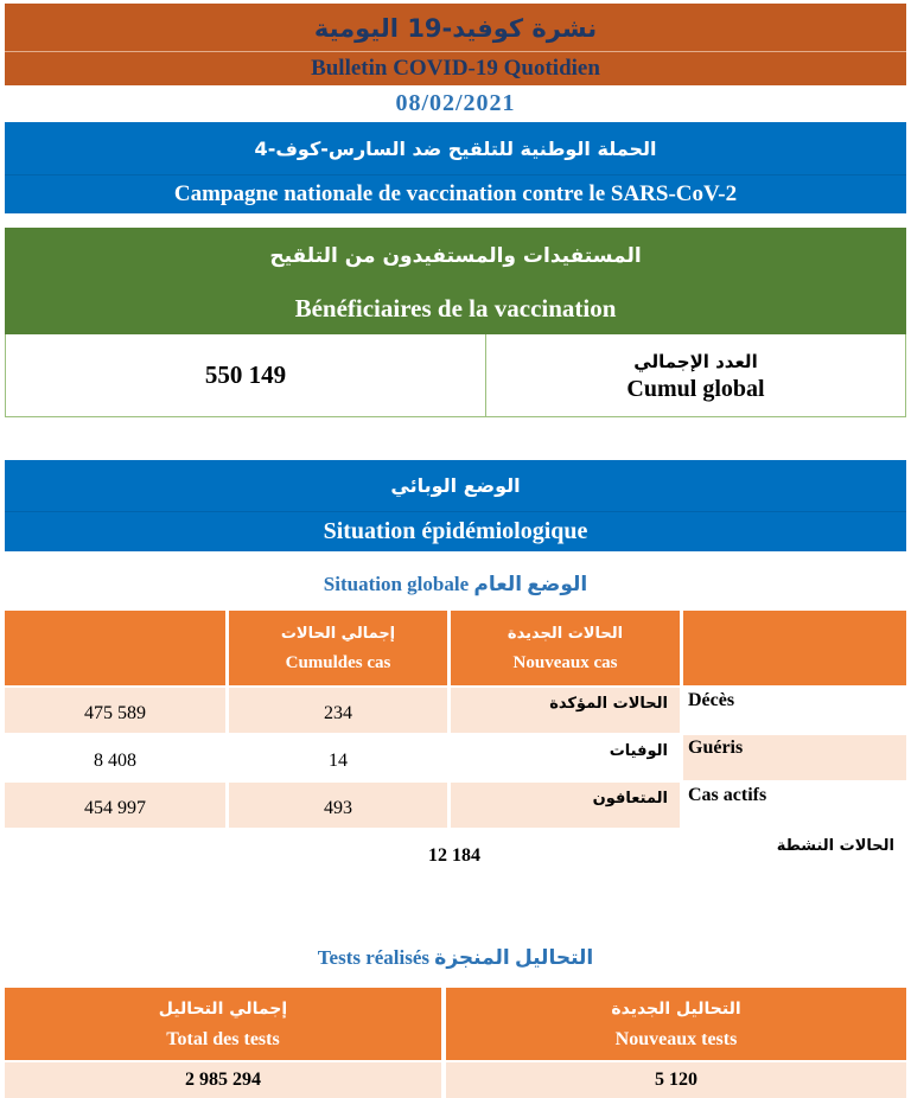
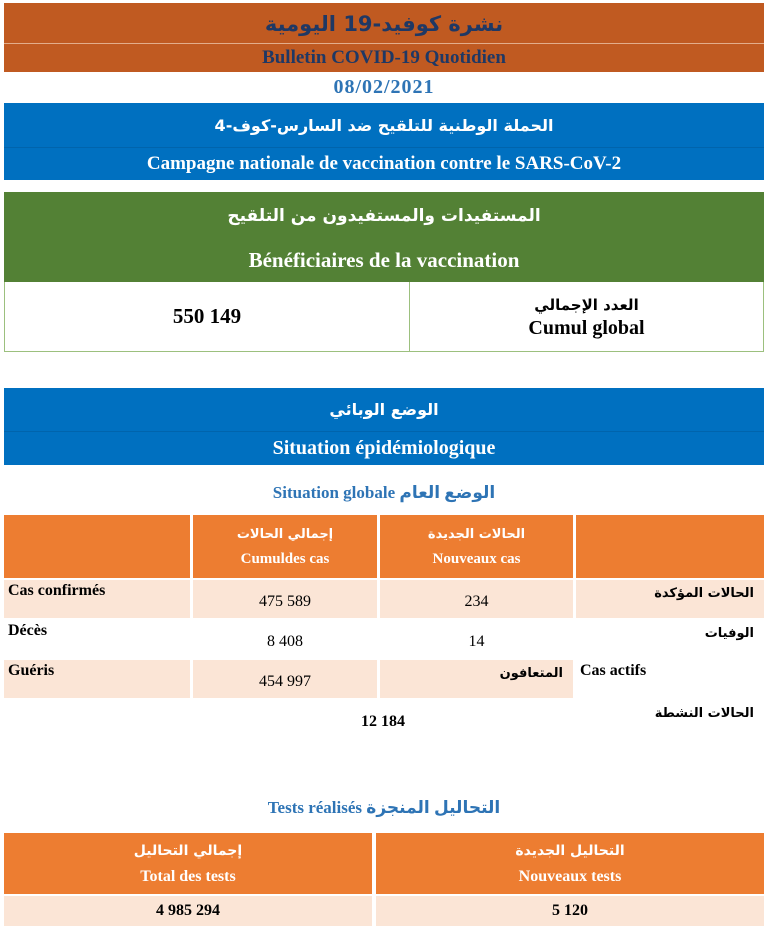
  نشرة كوفيد-19 اليومية
  Bulletin COVID-19 Quotidien
  08/02/2021
  الحملة الوطنية للتلقيح ضد السارس-كوف-4
  Campagne nationale de vaccination contre le SARS-CoV-2
  المستفيدات والمستفيدون من التلقيح
  Bénéficiaires de la vaccination
  550 149
  العدد الإجمالي
  Cumul global
  الوضع الوبائي
  Situation épidémiologique
  Situation globale الوضع العام
  إجمالي الحالات
  Cumuldes cas
  الحالات الجديدة
  Nouveaux cas
+ Cas confirmés
  475 589
  234
  الحالات المؤكدة
  Décès
  8 408
  14
  الوفيات
  Guéris
  454 997
- 493
  المتعافون
  Cas actifs
  12 184
  الحالات النشطة
  Tests réalisés التحاليل المنجزة
  إجمالي التحاليل
  Total des tests
  التحاليل الجديدة
  Nouveaux tests
- 2 985 294
+ 4 985 294
  5 120
